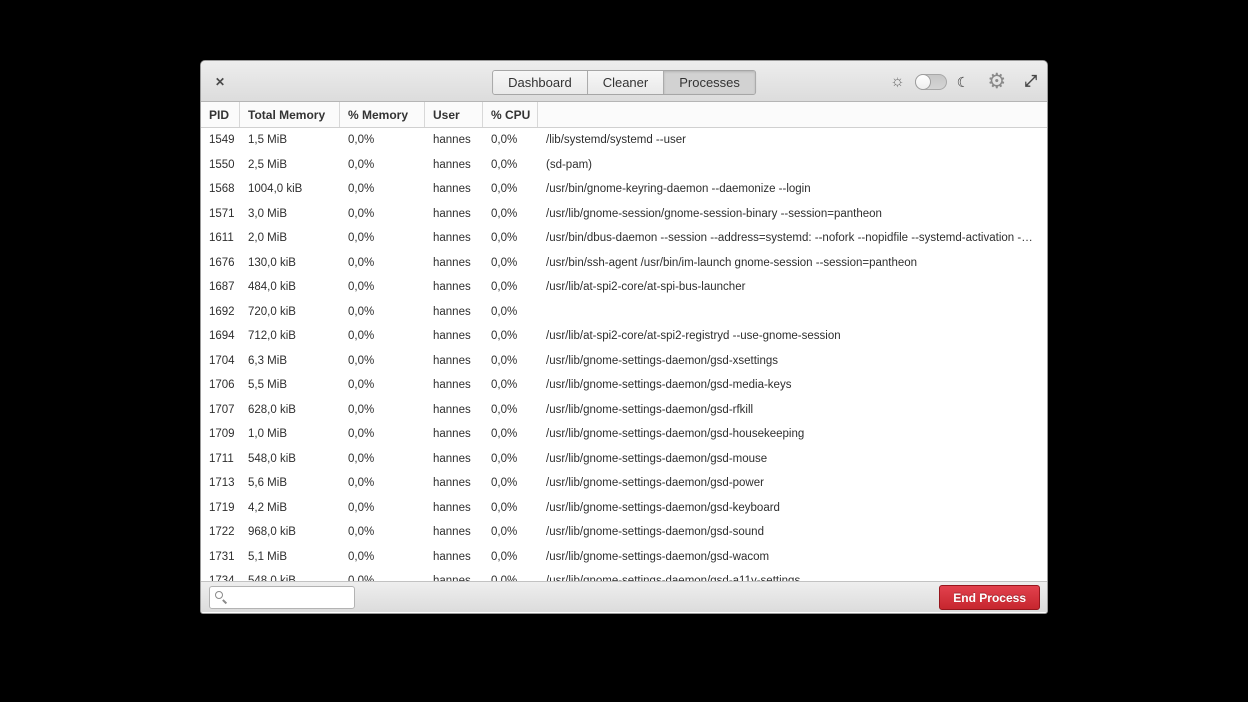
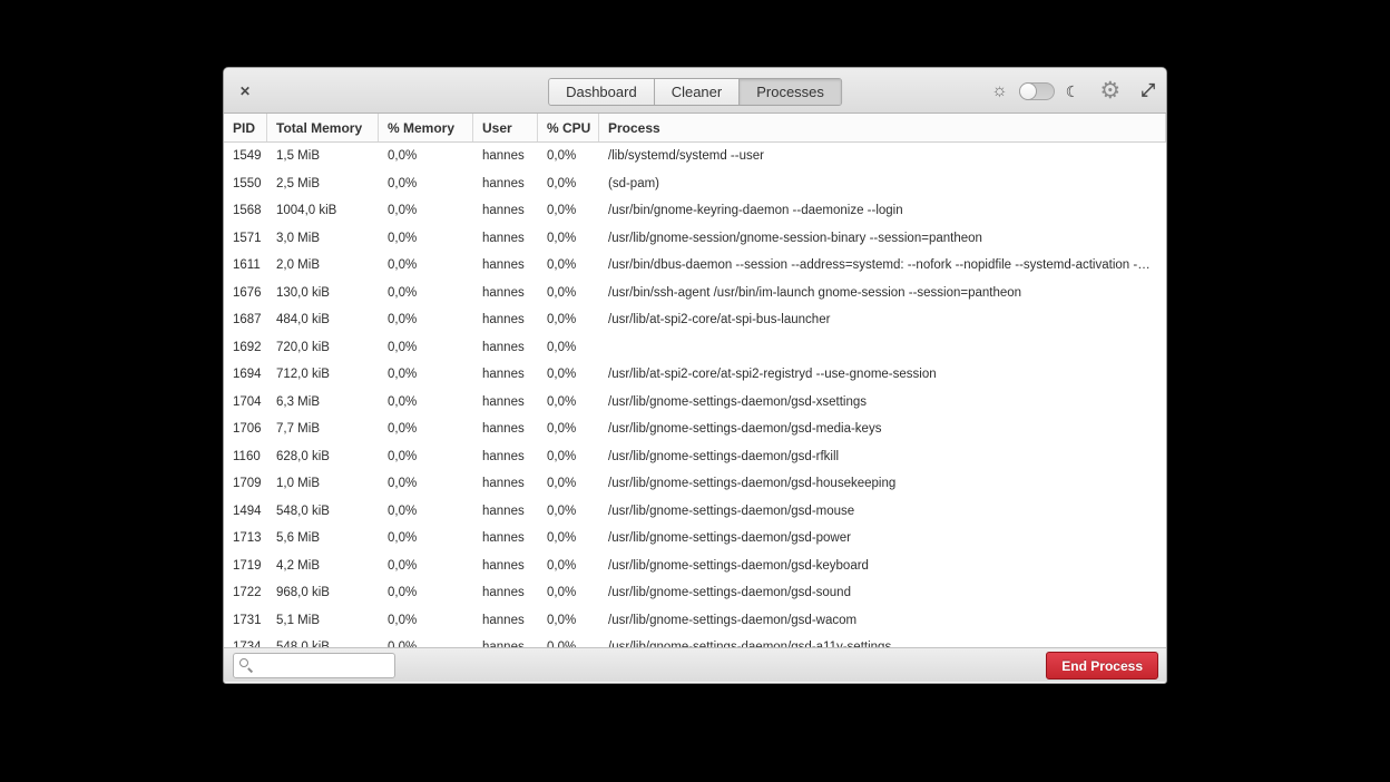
  ✕
  Dashboard
  Cleaner
  Processes
  ☼
  ☾
  ⚙
  ⤢
  PID
  Total Memory
  % Memory
  User
  % CPU
+ Process
  1549
  1,5 MiB
  0,0%
  hannes
  0,0%
  /lib/systemd/systemd --user
  1550
  2,5 MiB
  0,0%
  hannes
  0,0%
  (sd-pam)
  1568
  1004,0 kiB
  0,0%
  hannes
  0,0%
  /usr/bin/gnome-keyring-daemon --daemonize --login
  1571
  3,0 MiB
  0,0%
  hannes
  0,0%
  /usr/lib/gnome-session/gnome-session-binary --session=pantheon
  1611
  2,0 MiB
  0,0%
  hannes
  0,0%
  /usr/bin/dbus-daemon --session --address=systemd: --nofork --nopidfile --systemd-activation -…
  1676
  130,0 kiB
  0,0%
  hannes
  0,0%
  /usr/bin/ssh-agent /usr/bin/im-launch gnome-session --session=pantheon
  1687
  484,0 kiB
  0,0%
  hannes
  0,0%
  /usr/lib/at-spi2-core/at-spi-bus-launcher
  1692
  720,0 kiB
  0,0%
  hannes
  0,0%
  1694
  712,0 kiB
  0,0%
  hannes
  0,0%
  /usr/lib/at-spi2-core/at-spi2-registryd --use-gnome-session
  1704
  6,3 MiB
  0,0%
  hannes
  0,0%
  /usr/lib/gnome-settings-daemon/gsd-xsettings
  1706
- 5,5 MiB
+ 7,7 MiB
  0,0%
  hannes
  0,0%
  /usr/lib/gnome-settings-daemon/gsd-media-keys
- 1707
+ 1160
  628,0 kiB
  0,0%
  hannes
  0,0%
  /usr/lib/gnome-settings-daemon/gsd-rfkill
  1709
  1,0 MiB
  0,0%
  hannes
  0,0%
  /usr/lib/gnome-settings-daemon/gsd-housekeeping
- 1711
+ 1494
  548,0 kiB
  0,0%
  hannes
  0,0%
  /usr/lib/gnome-settings-daemon/gsd-mouse
  1713
  5,6 MiB
  0,0%
  hannes
  0,0%
  /usr/lib/gnome-settings-daemon/gsd-power
  1719
  4,2 MiB
  0,0%
  hannes
  0,0%
  /usr/lib/gnome-settings-daemon/gsd-keyboard
  1722
  968,0 kiB
  0,0%
  hannes
  0,0%
  /usr/lib/gnome-settings-daemon/gsd-sound
  1731
  5,1 MiB
  0,0%
  hannes
  0,0%
  /usr/lib/gnome-settings-daemon/gsd-wacom
  End Process
